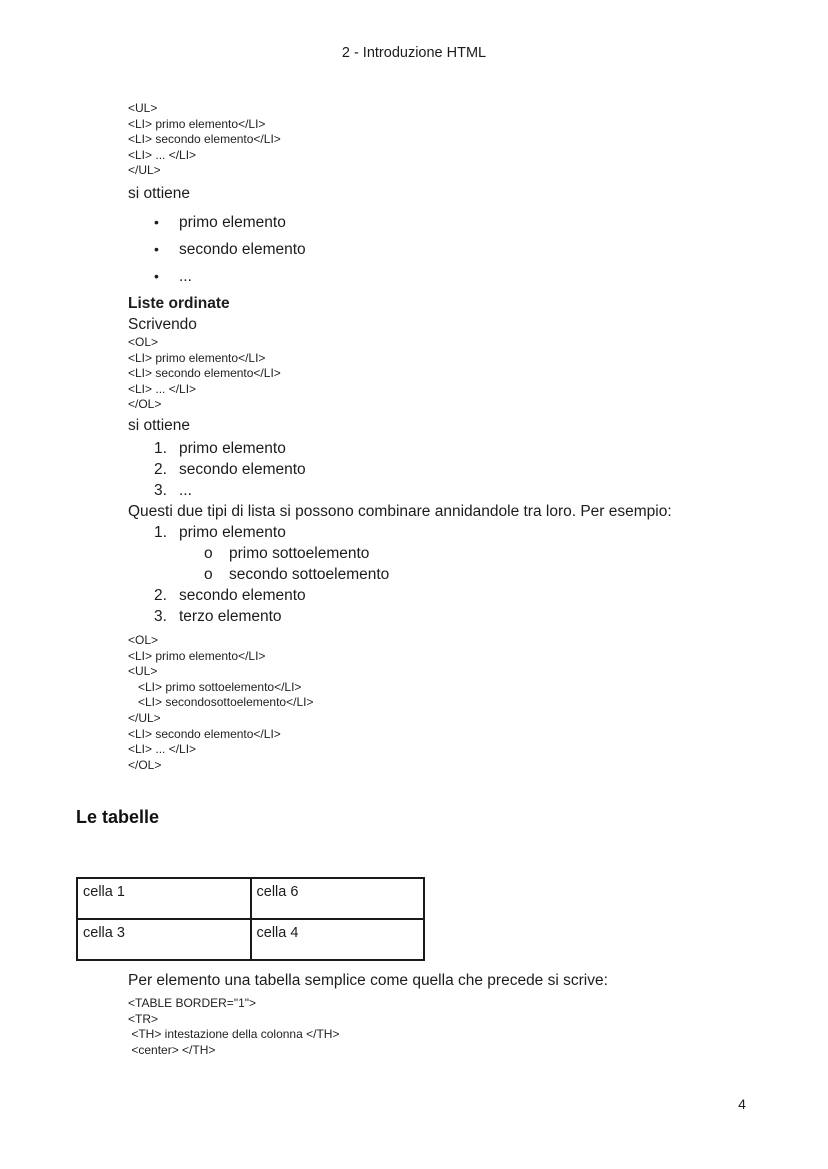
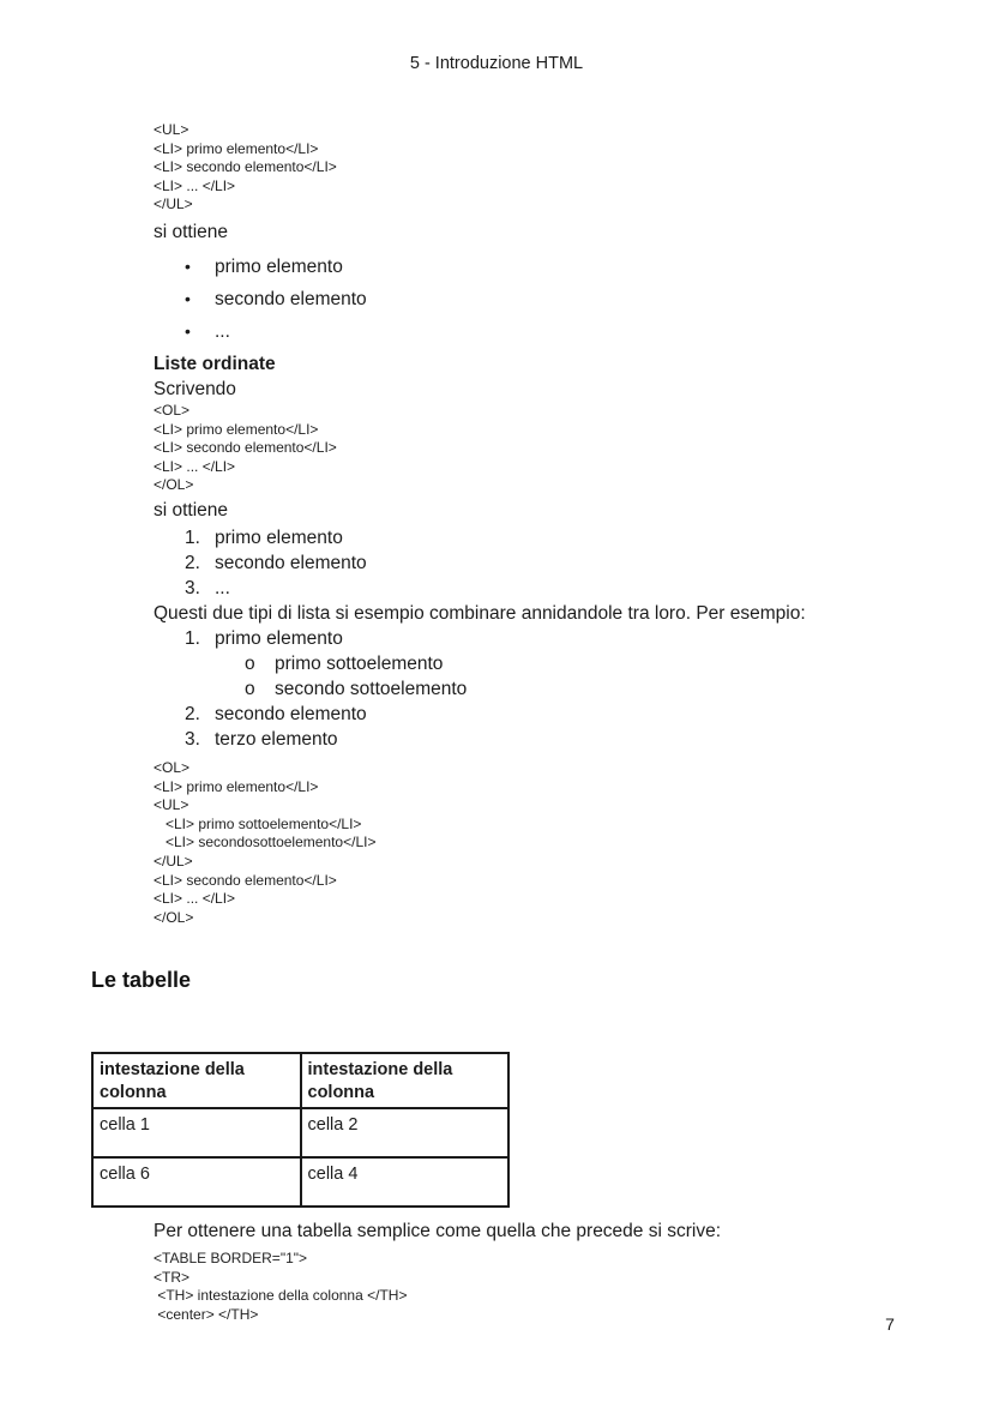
- 2 - Introduzione HTML
+ 5 - Introduzione HTML
  <UL>
  <LI> primo elemento</LI>
  <LI> secondo elemento</LI>
  <LI> ... </LI>
  </UL>
  si ottiene
  •
  primo elemento
  •
  secondo elemento
  •
  ...
  Liste ordinate
  Scrivendo
  <OL>
  <LI> primo elemento</LI>
  <LI> secondo elemento</LI>
  <LI> ... </LI>
  </OL>
  si ottiene
  1.
  primo elemento
  2.
  secondo elemento
  3.
  ...
- Questi due tipi di lista si possono combinare annidandole tra loro. Per esempio:
+ Questi due tipi di lista si esempio combinare annidandole tra loro. Per esempio:
  1.
  primo elemento
  o
  primo sottoelemento
  o
  secondo sottoelemento
  2.
  secondo elemento
  3.
  terzo elemento
  <OL>
  <LI> primo elemento</LI>
  <UL>
  <LI> primo sottoelemento</LI>
  <LI> secondosottoelemento</LI>
  </UL>
  <LI> secondo elemento</LI>
  <LI> ... </LI>
  </OL>
  Le tabelle
+ intestazione della colonna	intestazione della colonna
- cella 1	cella 6
+ cella 1	cella 2
- cella 3	cella 4
+ cella 6	cella 4
- Per elemento una tabella semplice come quella che precede si scrive:
+ Per ottenere una tabella semplice come quella che precede si scrive:
  <TABLE BORDER="1">
  <TR>
  <TH> intestazione della colonna </TH>
  <center> </TH>
- 4
+ 7
